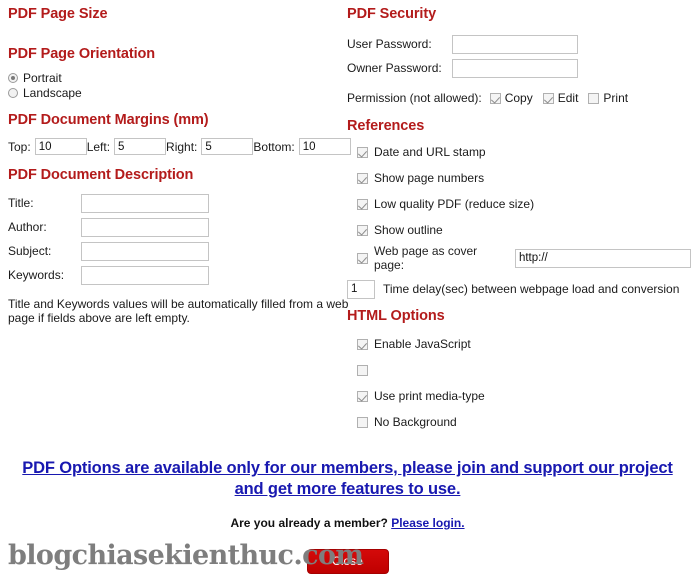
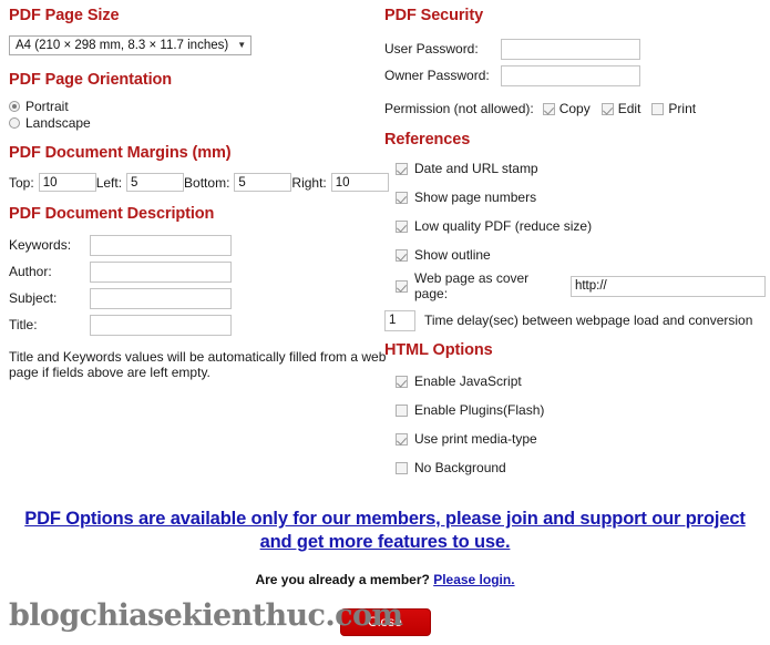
  PDF Page Size
+ A4 (210 × 298 mm, 8.3 × 11.7 inches)
+ ▼
  PDF Page Orientation
  Portrait
  Landscape
  PDF Document Margins (mm)
  Top:
  10
  Left:
  5
- Right:
+ Bottom:
  5
- Bottom:
+ Right:
  10
  PDF Document Description
- Title:
+ Keywords:
  Author:
  Subject:
- Keywords:
+ Title:
  Title and Keywords values will be automatically filled from a web page if fields above are left empty.
  PDF Security
  User Password:
  Owner Password:
  Permission (not allowed):
  Copy
  Edit
  Print
  References
  Date and URL stamp
  Show page numbers
  Low quality PDF (reduce size)
  Show outline
  Web page as cover page:
  http://
  1
  Time delay(sec) between webpage load and conversion
  HTML Options
  Enable JavaScript
+ Enable Plugins(Flash)
  Use print media-type
  No Background
  PDF Options are available only for our members, please join and support our project and get more features to use.
  Are you already a member? Please login.
  Close
  blogchiasekienthuc.com
